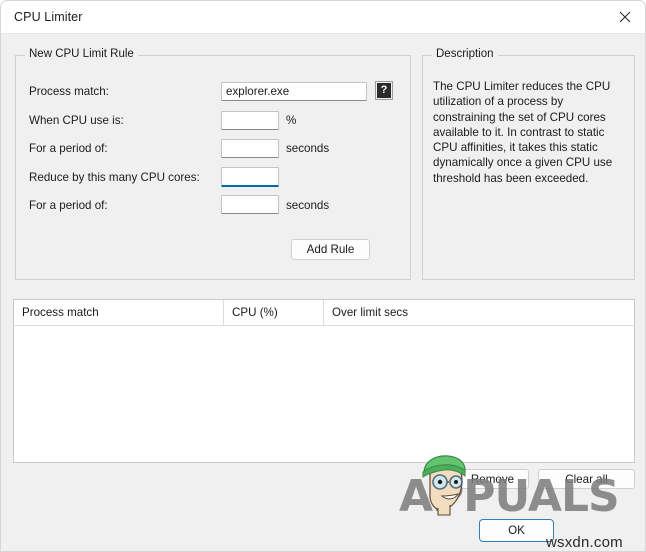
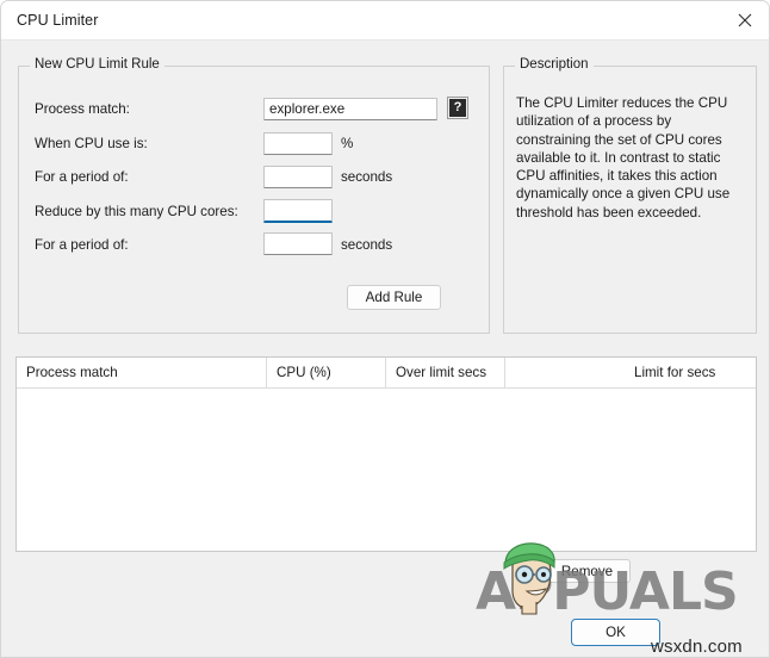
  CPU Limiter
  New CPU Limit Rule
  Process match:
  explorer.exe
  ?
  When CPU use is:
  %
  For a period of:
  seconds
  Reduce by this many CPU cores:
  For a period of:
  seconds
  Add Rule
  Description
- The CPU Limiter reduces the CPU utilization of a process by constraining the set of CPU cores available to it. In contrast to static CPU affinities, it takes this static dynamically once a given CPU use threshold has been exceeded.
+ The CPU Limiter reduces the CPU utilization of a process by constraining the set of CPU cores available to it. In contrast to static CPU affinities, it takes this action dynamically once a given CPU use threshold has been exceeded.
  Process match
  CPU (%)
  Over limit secs
+ Limit for secs
  Remove
- Clear all
  OK
  APUALS
  wsxdn.com
